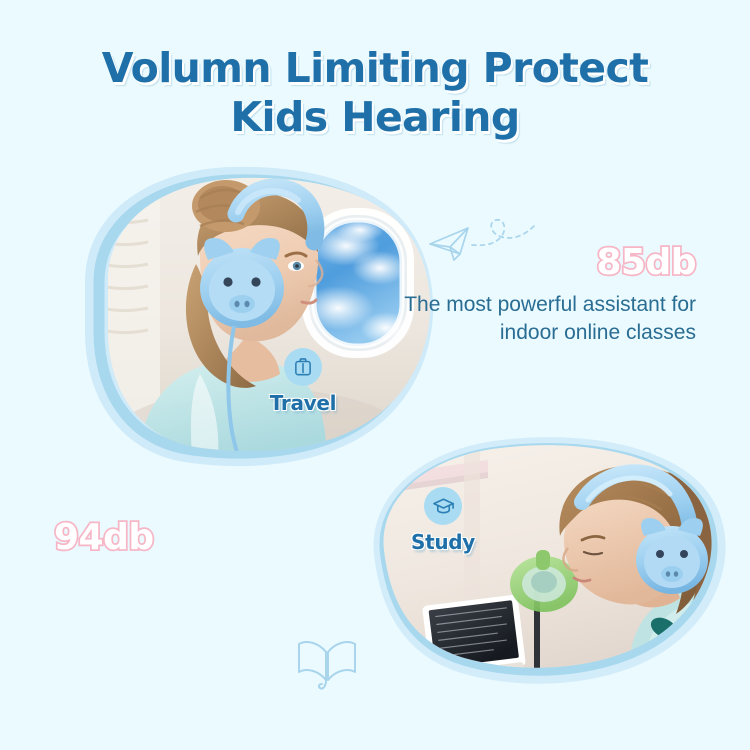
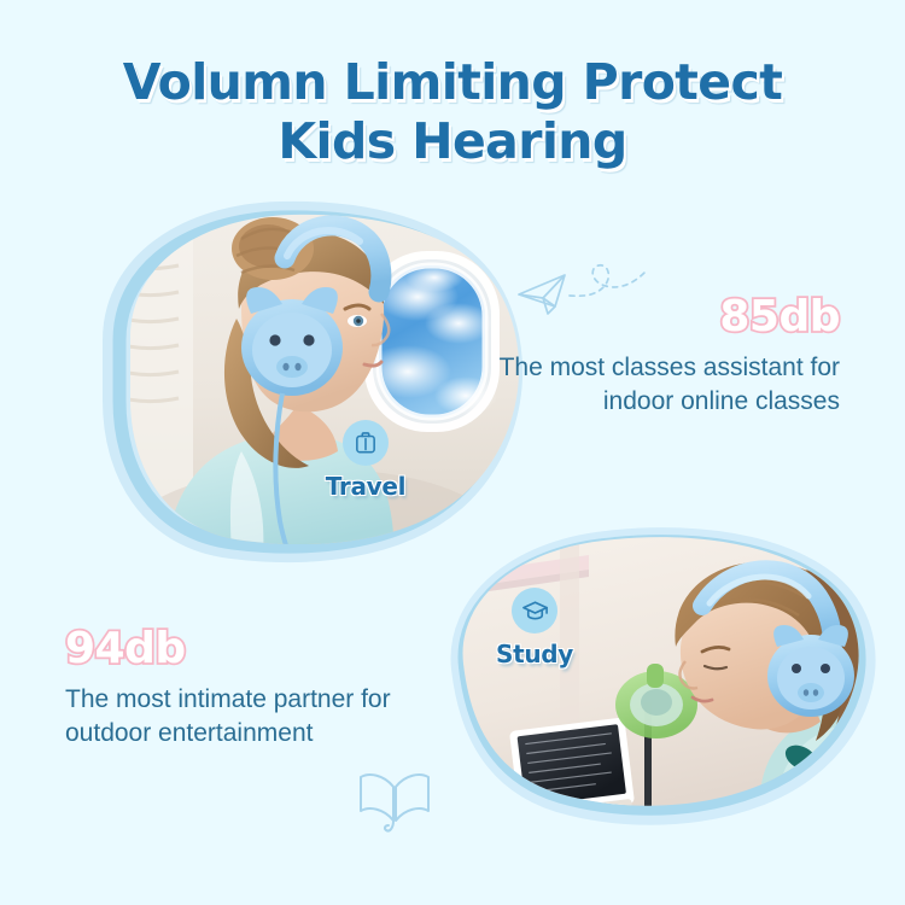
  Volumn Limiting Protect
  Kids Hearing
  Travel
  Study
  85db
- The most powerful assistant for indoor online classes
+ The most classes assistant for indoor online classes
  94db
+ The most intimate partner for outdoor entertainment
